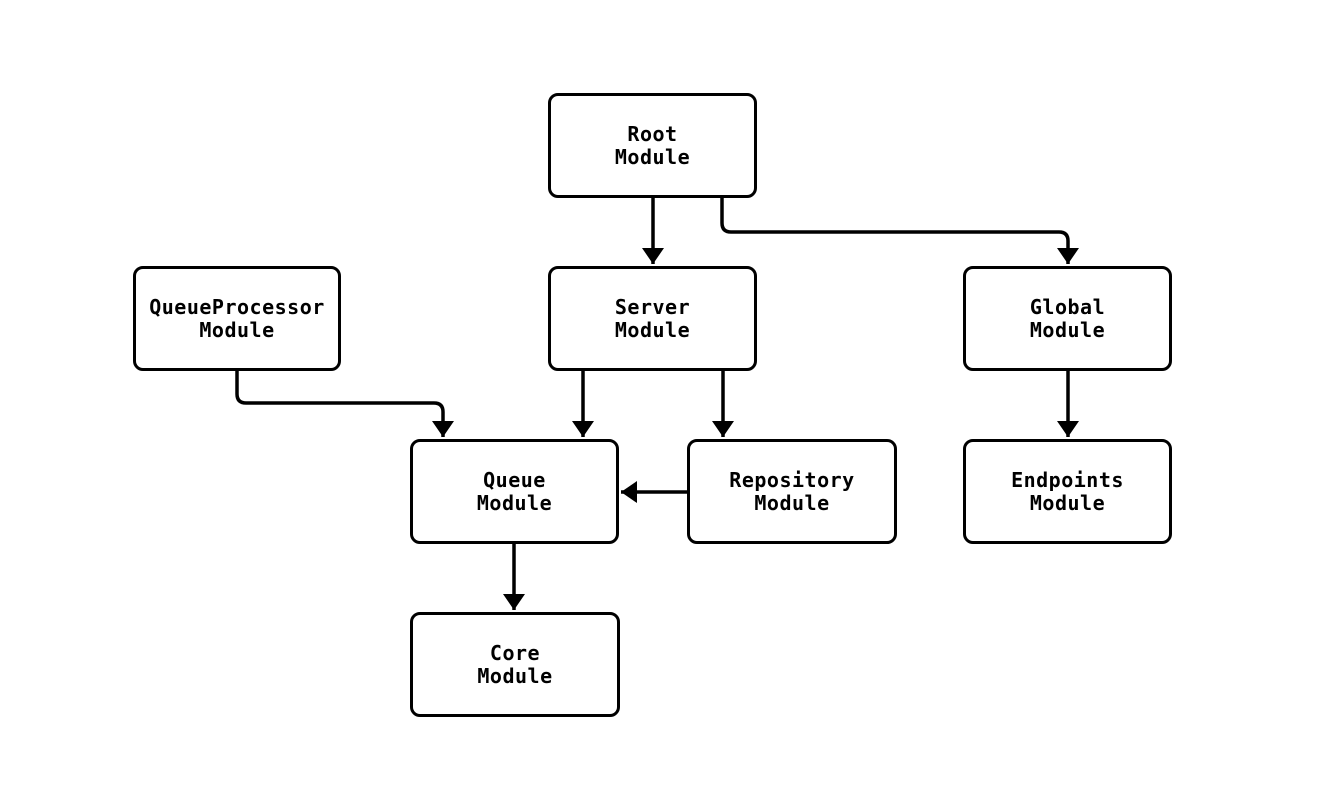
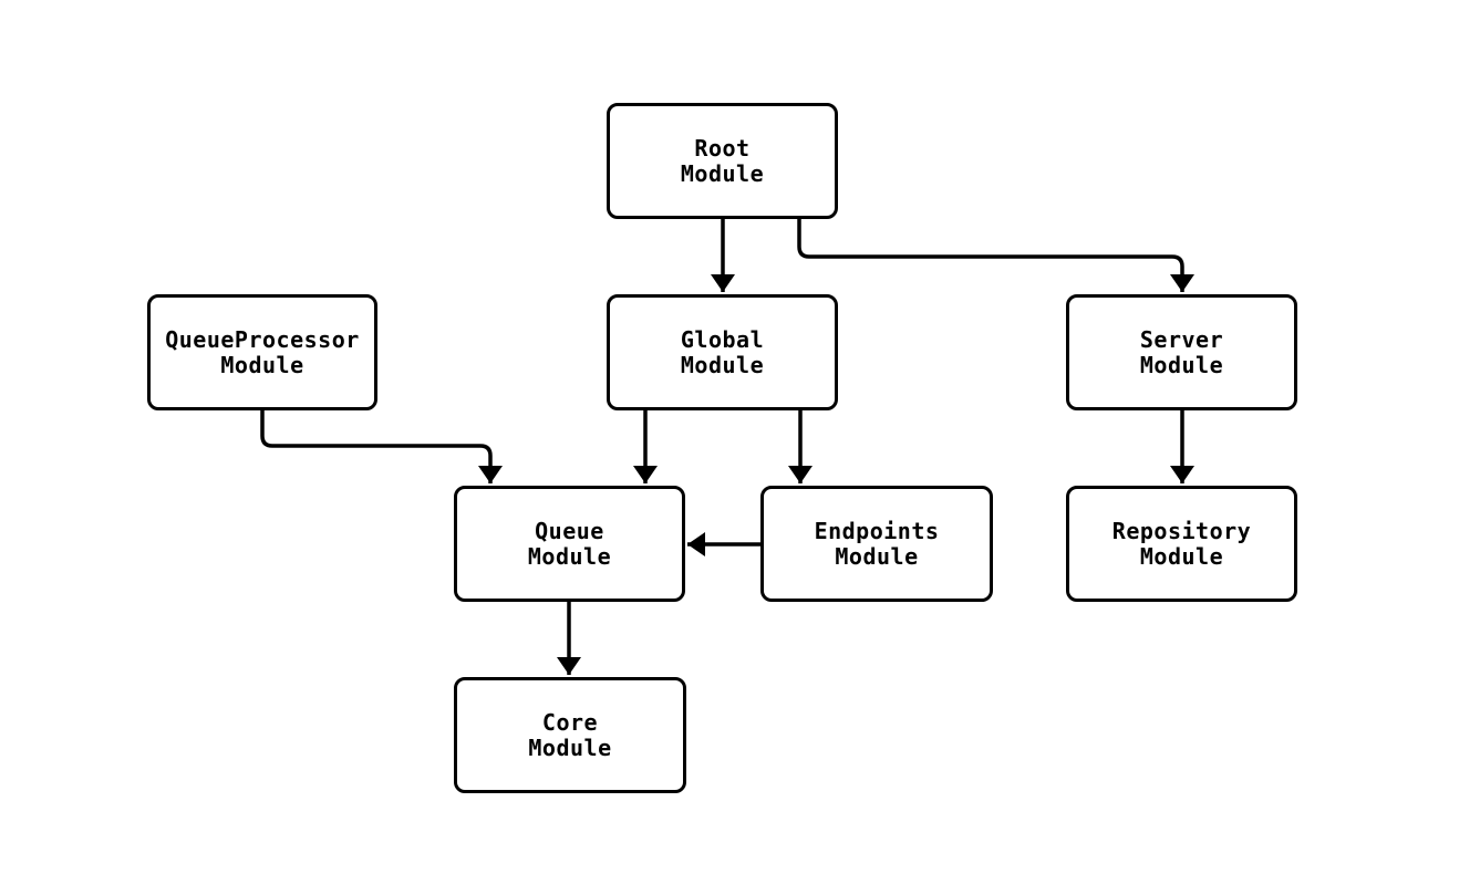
  Root
  Module
  QueueProcessor
  Module
- Server
+ Global
  Module
- Global
+ Server
  Module
  Queue
  Module
- Repository
+ Endpoints
  Module
- Endpoints
+ Repository
  Module
  Core
  Module
